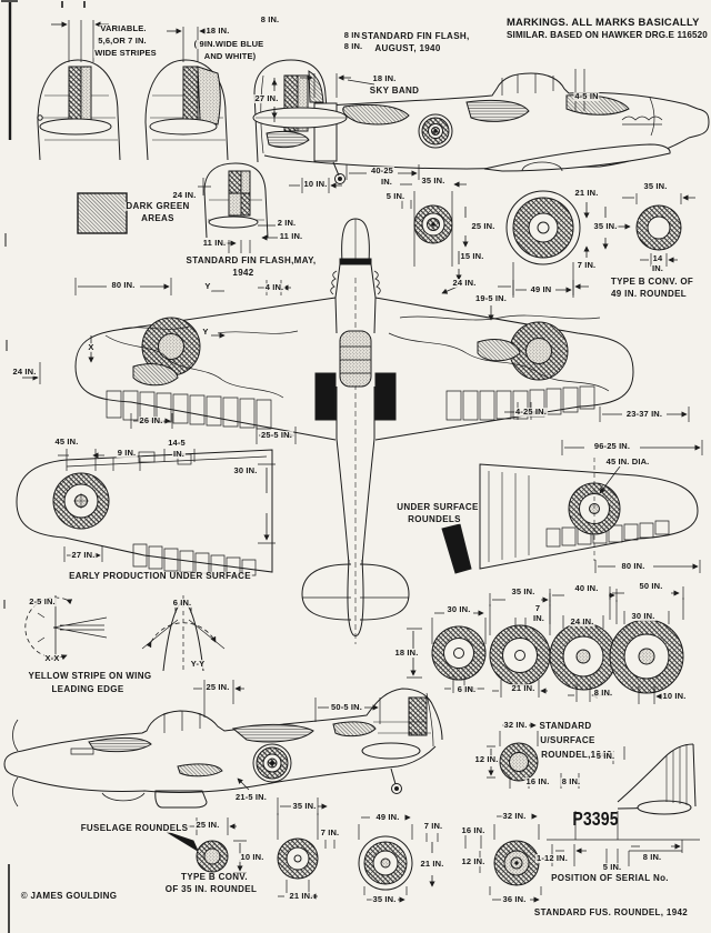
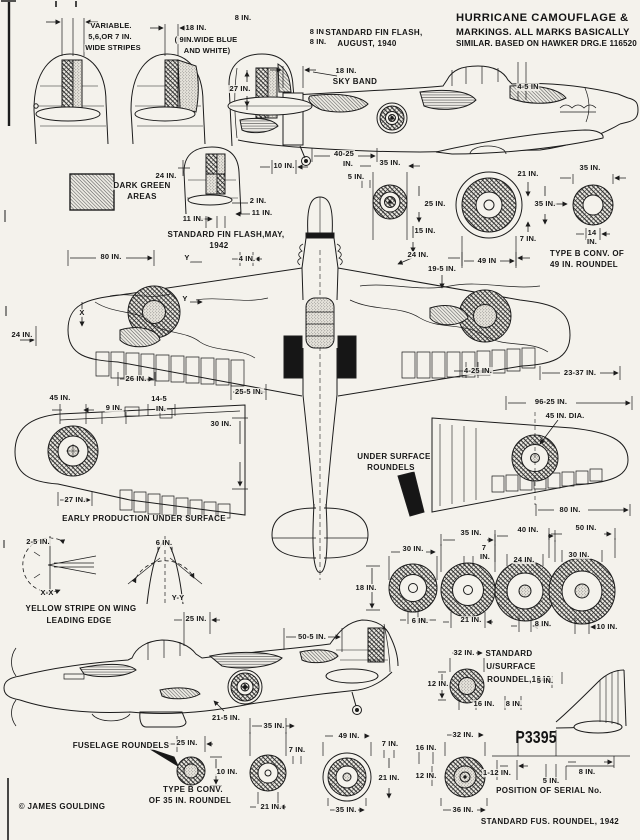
  VARIABLE.
  5,6,OR 7 IN.
  WIDE STRIPES
  18 IN.
  ( 9IN.WIDE BLUE
  AND WHITE)
  8 IN.
  8 IN.
  8 IN.
  27 IN.
  STANDARD FIN FLASH,
  AUGUST, 1940
  18 IN.
  SKY BAND
  4-5 IN
  10 IN.
  40-25
  IN.
  5 IN.
  35 IN.
  21 IN.
  35 IN.
  25 IN.
  35 IN.
  15 IN.
  7 IN.
  14
  IN.
  TYPE B CONV. OF
  49 IN. ROUNDEL
  DARK GREEN
  AREAS
  24 IN.
  2 IN.
  11 IN.
  11 IN.
  STANDARD FIN FLASH,MAY,
  1942
  80 IN.
  Y
  4 IN.
  Y
  X
  24 IN.
  24 IN.
  19-5 IN.
  49 IN
  26 IN.
  25-5 IN.
  4-25 IN.
  23-37 IN.
  45 IN.
  9 IN.
  14-5
  IN.
  30 IN.
  27 IN.
  EARLY PRODUCTION UNDER SURFACE
  96-25 IN.
  45 IN. DIA.
  UNDER SURFACE
  ROUNDELS
  80 IN.
  2-5 IN.
  X-X
  6 IN.
  Y-Y
  YELLOW STRIPE ON WING
  LEADING EDGE
  30 IN.
  18 IN.
  6 IN.
  35 IN.
  7
  IN.
  21 IN.
  40 IN.
  24 IN.
  8 IN.
  50 IN.
  30 IN.
  10 IN.
  25 IN.
  50-5 IN.
  21-5 IN.
  FUSELAGE ROUNDELS
  25 IN.
  10 IN.
  TYPE B CONV.
  OF 35 IN. ROUNDEL
  7 IN.
  21 IN.
  35 IN.
  49 IN.
  7 IN.
  21 IN.
  35 IN.
  16 IN.
  12 IN.
  32 IN.
  36 IN.
  32 IN.
  STANDARD
  U/SURFACE
  ROUNDEL,1942
  12 IN.
  16 IN.
  8 IN.
  5 IN.
  1-12 IN.
  5 IN.
  8 IN.
  POSITION OF SERIAL No.
  STANDARD FUS. ROUNDEL, 1942
  P3395
  © JAMES GOULDING
+ HURRICANE CAMOUFLAGE &
  MARKINGS. ALL MARKS BASICALLY
  SIMILAR. BASED ON HAWKER DRG.E 116520
